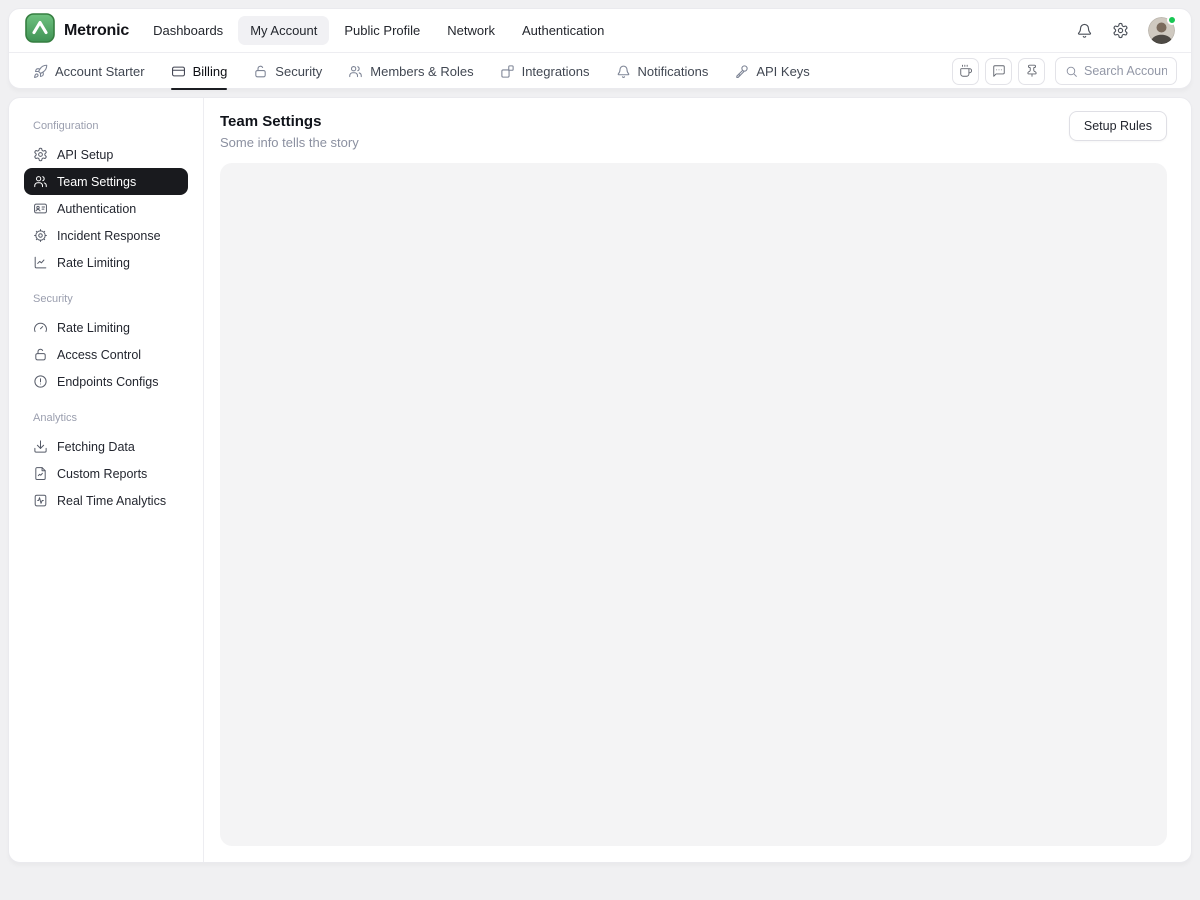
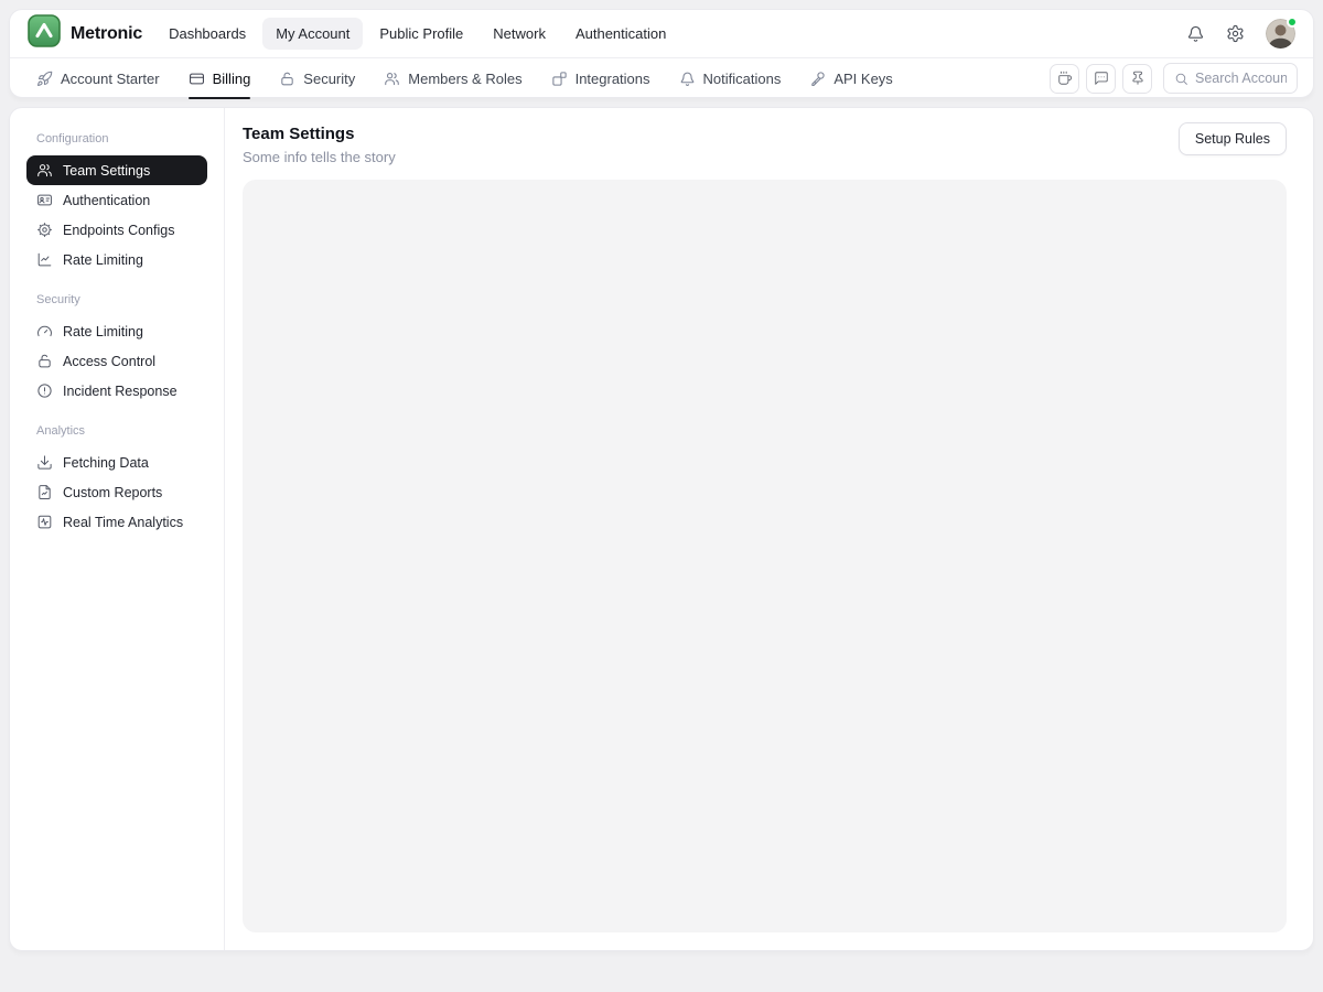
  Metronic
  Dashboards
  My Account
  Public Profile
  Network
  Authentication
  Account Starter
  Billing
  Security
  Members & Roles
  Integrations
  Notifications
  API Keys
  Search Accoun
  Configuration
- API Setup
  Team Settings
  Authentication
- Incident Response
+ Endpoints Configs
  Rate Limiting
  Security
  Rate Limiting
  Access Control
- Endpoints Configs
+ Incident Response
  Analytics
  Fetching Data
  Custom Reports
  Real Time Analytics
  Team Settings
  Some info tells the story
  Setup Rules
